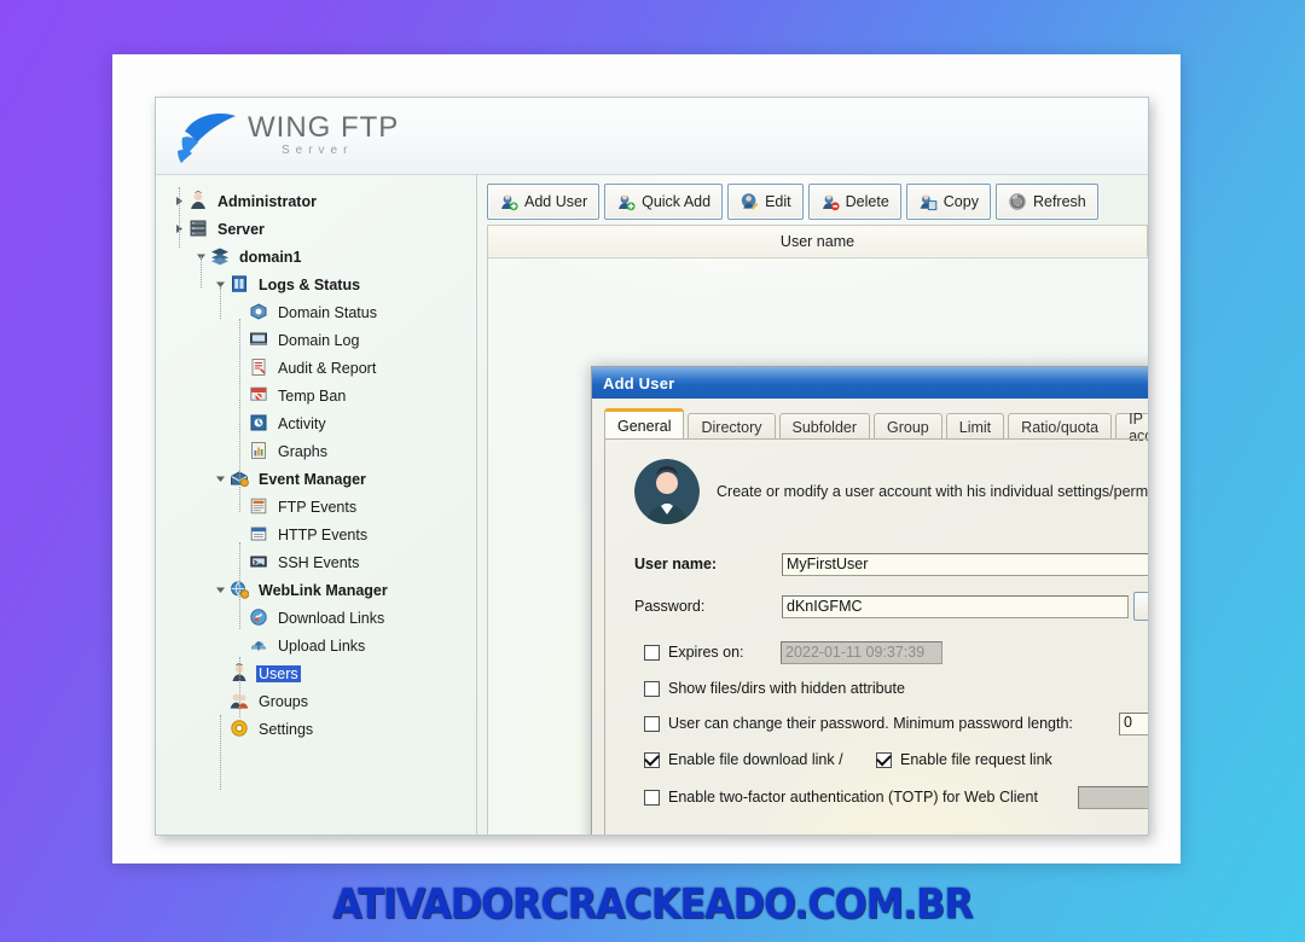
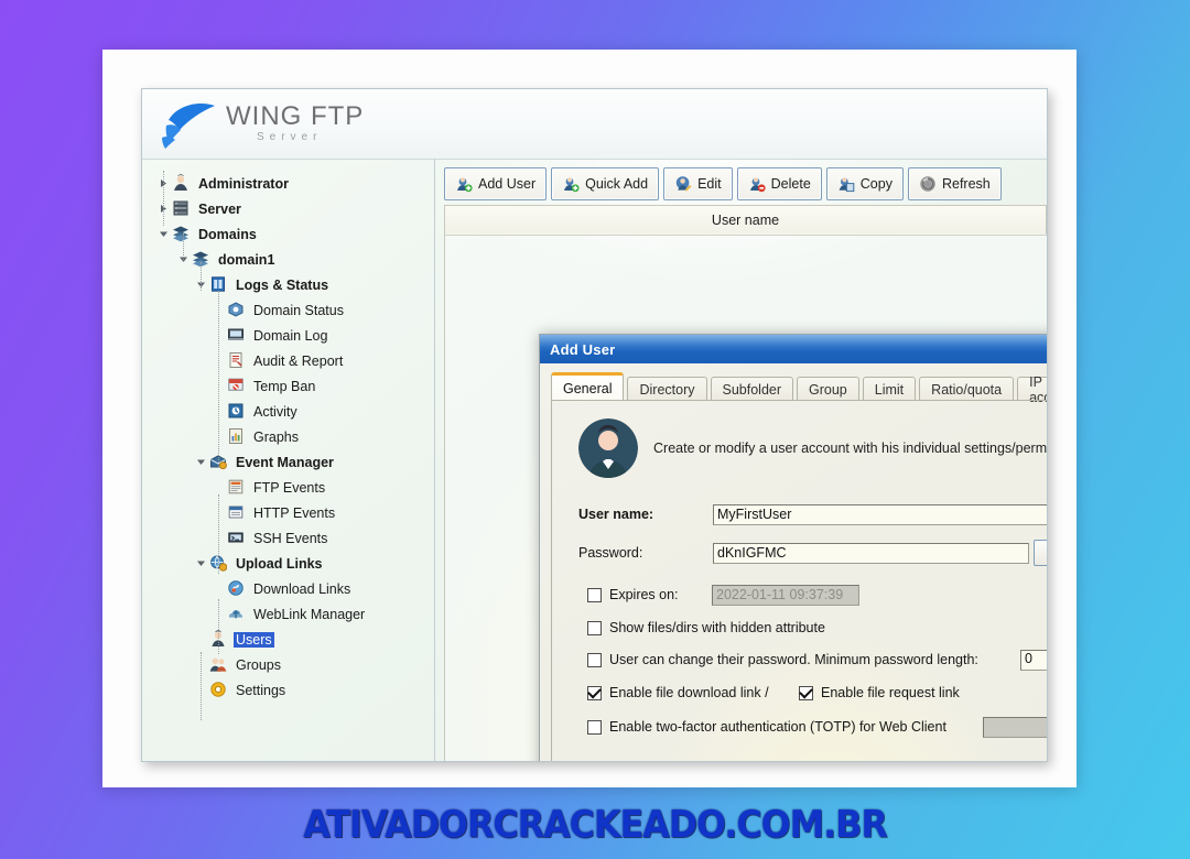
  WING FTP
  Server
  Administrator
  Server
+ Domains
  domain1
  Logs & Status
  Domain Status
  Domain Log
  Audit & Report
  Temp Ban
  Activity
  Graphs
  Event Manager
  FTP Events
  HTTP Events
  SSH Events
- WebLink Manager
+ Upload Links
  Download Links
- Upload Links
+ WebLink Manager
  Users
  Groups
  Settings
  Add User
  Quick Add
  Edit
  Delete
  Copy
  Refresh
  User name
  Add User
  General
  Directory
  Subfolder
  Group
  Limit
  Ratio/quota
  Create or modify a user account with his individual settings/perm
  User name:
  MyFirstUser
  Password:
  dKnIGFMC
  Expires on:
  2022-01-11 09:37:39
  Show files/dirs with hidden attribute
  User can change their password. Minimum password length:
  0
  Enable file download link /
  Enable file request link
  Enable two-factor authentication (TOTP) for Web Client
  ATIVADORCRACKEADO.COM.BR
